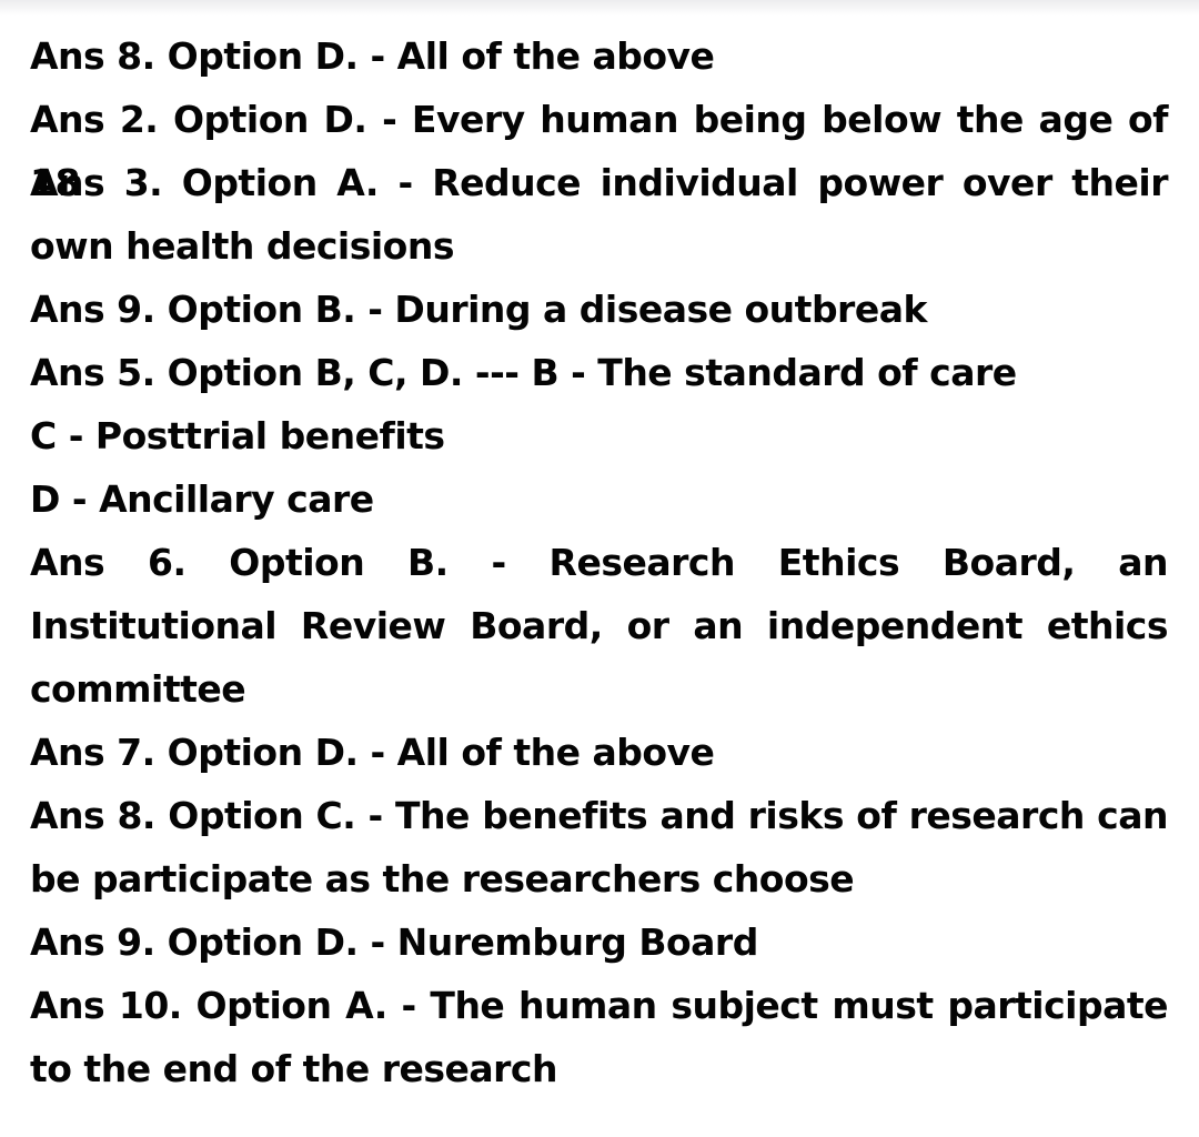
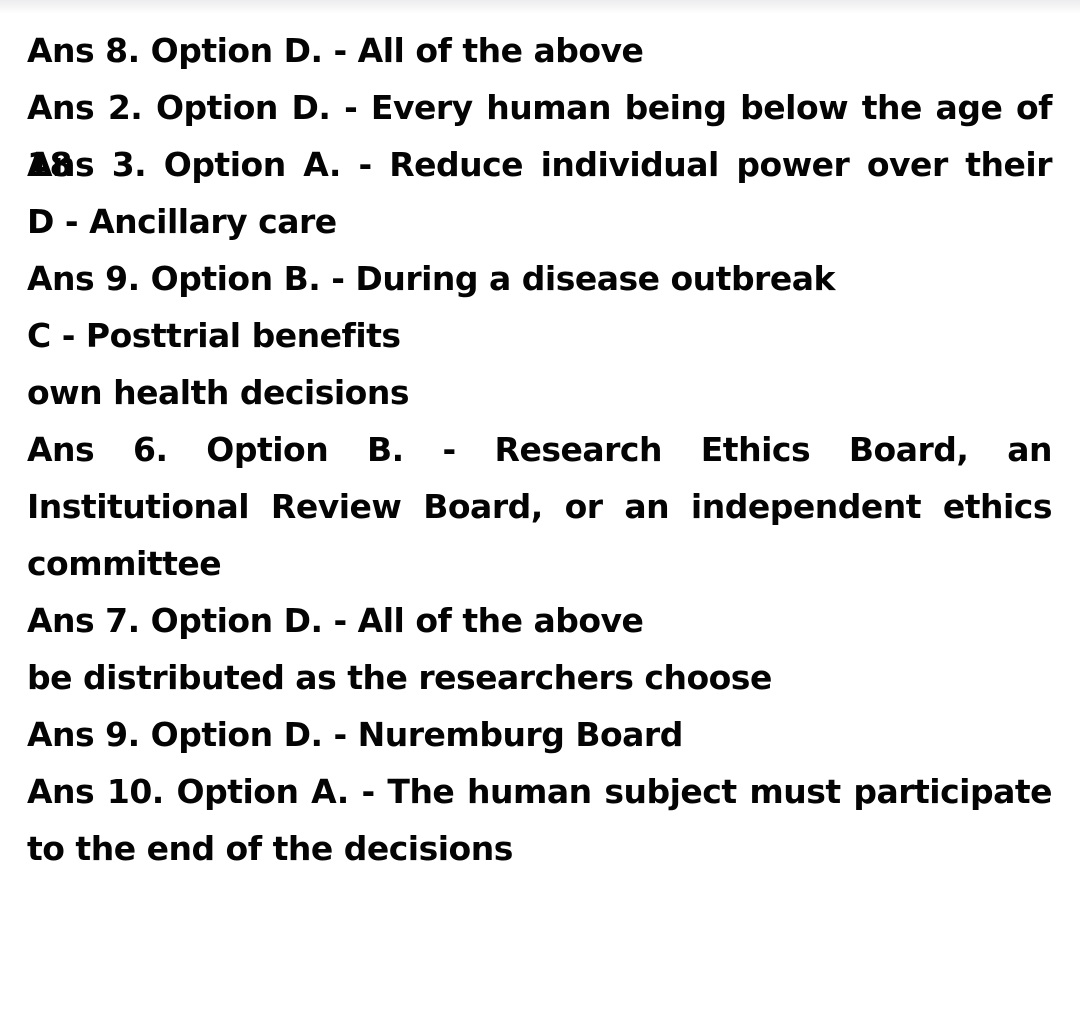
  Ans 8. Option D. - All of the above
  Ans 2. Option D. - Every human being below the age of 18
  Ans 3. Option A. - Reduce individual power over their
- own health decisions
+ D - Ancillary care
  Ans 9. Option B. - During a disease outbreak
- Ans 5. Option B, C, D. --- B - The standard of care
  C - Posttrial benefits
- D - Ancillary care
+ own health decisions
  Ans 6. Option B. - Research Ethics Board, an
  Institutional Review Board, or an independent ethics
  committee
  Ans 7. Option D. - All of the above
- Ans 8. Option C. - The benefits and risks of research can
- be participate as the researchers choose
+ be distributed as the researchers choose
  Ans 9. Option D. - Nuremburg Board
  Ans 10. Option A. - The human subject must participate
- to the end of the research
+ to the end of the decisions
